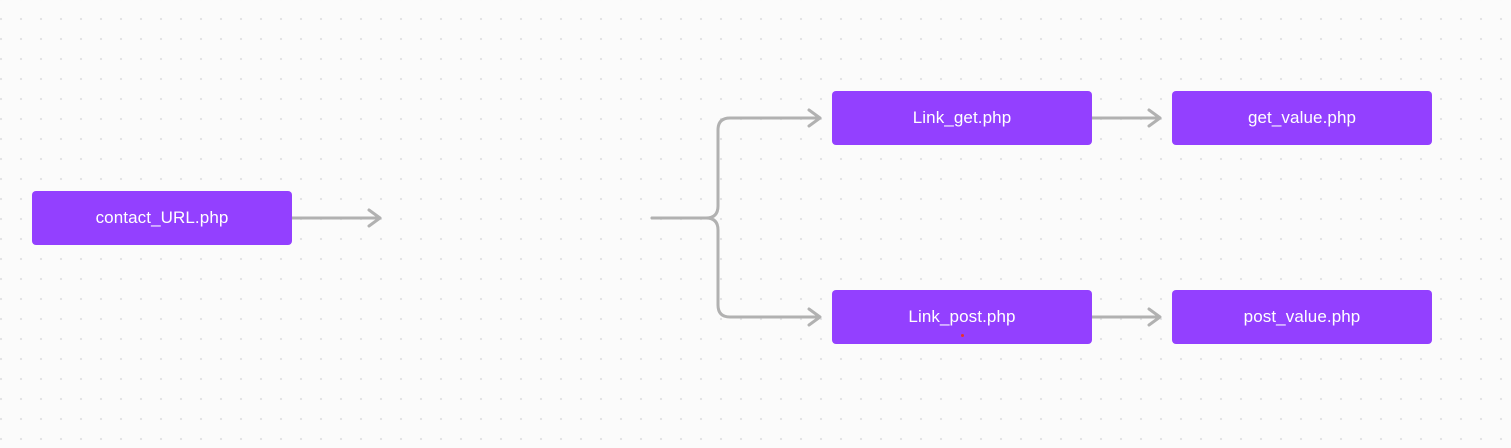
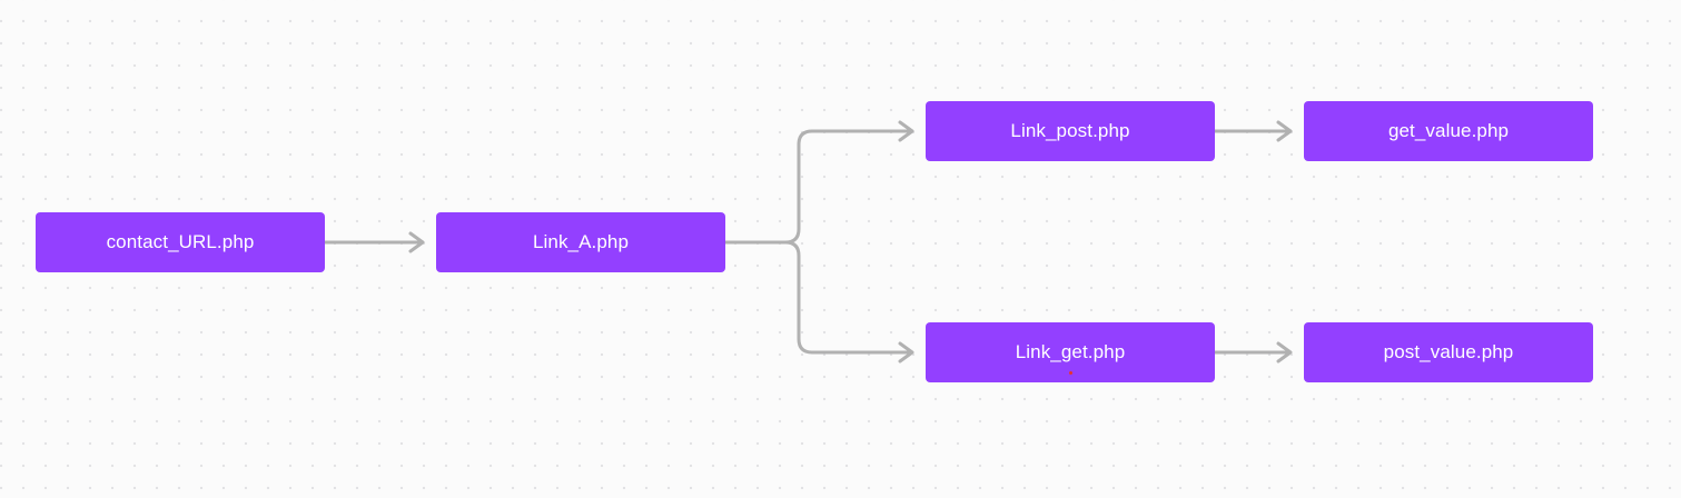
  contact_URL.php
+ Link_A.php
- Link_get.php
+ Link_post.php
  get_value.php
- Link_post.php
+ Link_get.php
  post_value.php
